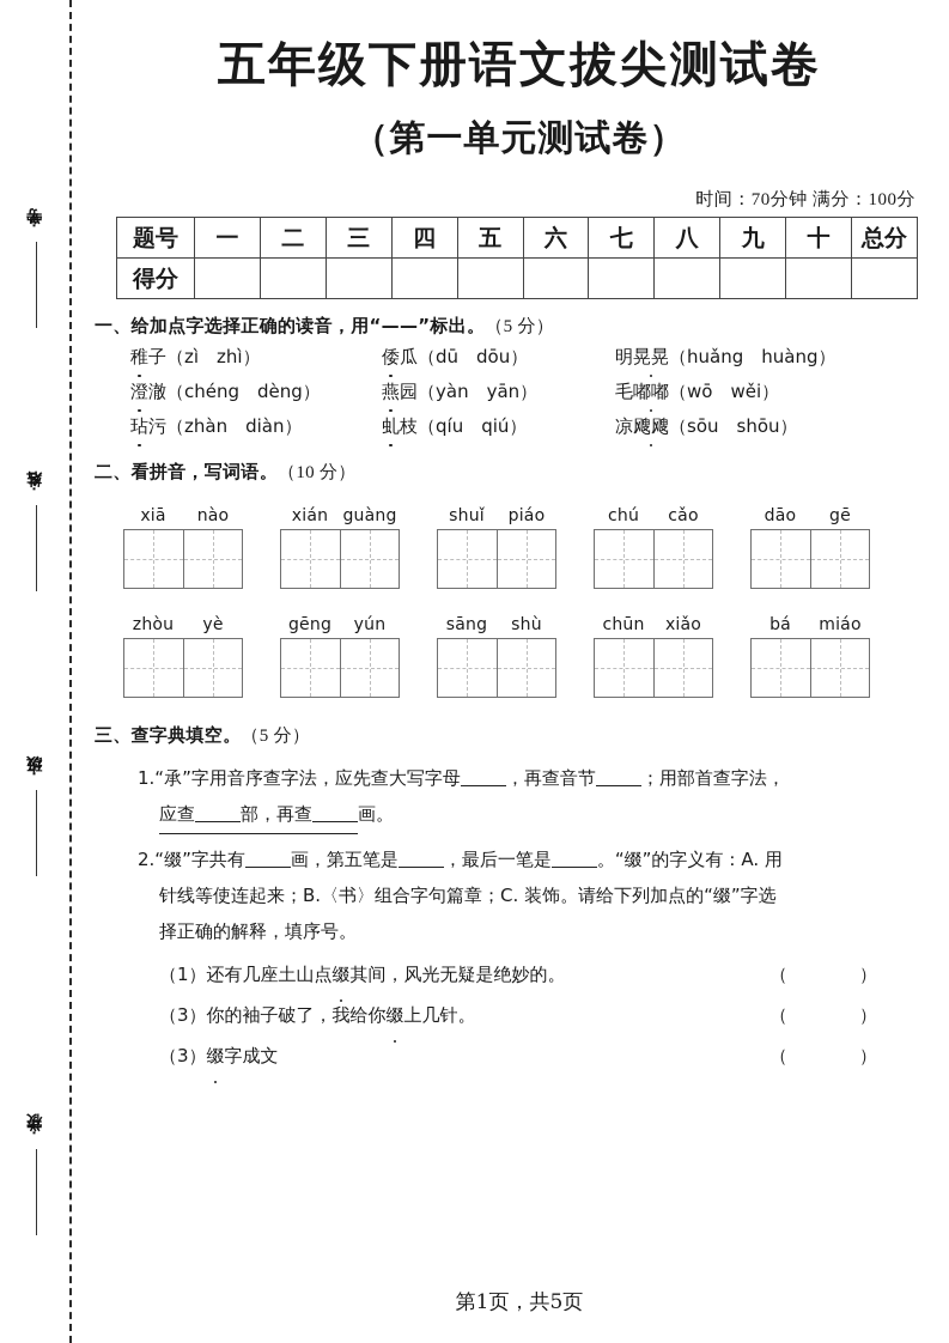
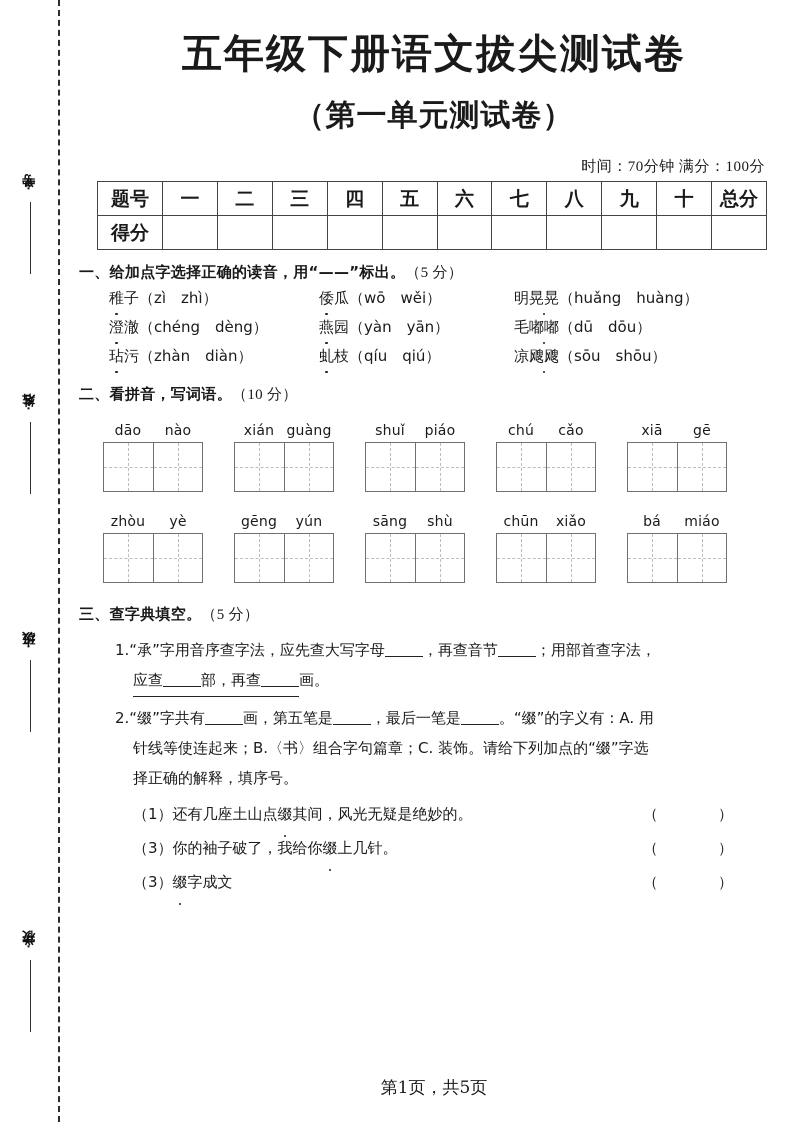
  五年级下册语文拔尖测试卷
  （第一单元测试卷）
  时间：70分钟 满分：100分
  题号	一	二	三	四	五	六	七	八	九	十	总分
  得分
  一、给加点字选择正确的读音，用“——”标出。（5 分）
  稚子（zì zhì）
- 倭瓜（dū dōu）
+ 倭瓜（wō wěi）
  明晃晃（huǎng huàng）
  澄澈（chéng dèng）
  燕园（yàn yān）
- 毛嘟嘟（wō wěi）
+ 毛嘟嘟（dū dōu）
  玷污（zhàn diàn）
  虬枝（qíu qiú）
  凉飕飕（sōu shōu）
  二、看拼音，写词语。（10 分）
- xiā
+ dāo
  nào
  xián
  guàng
  shuǐ
  piáo
  chú
  cǎo
- dāo
+ xiā
  gē
  zhòu
  yè
  gēng
  yún
  sāng
  shù
  chūn
  xiǎo
  bá
  miáo
  三、查字典填空。（5 分）
  1.“承”字用音序查字法，应先查大写字母 ，再查音节 ；用部首查字法，
  应查 部，再查 画。
  2.“缀”字共有 画，第五笔是 ，最后一笔是 。“缀”的字义有：A. 用
  针线等使连起来；B.〈书〉组合字句篇章；C. 装饰。请给下列加点的“缀”字选
  择正确的解释，填序号。
  （1）还有几座土山点缀其间，风光无疑是绝妙的。
  （ ）
  （3）你的袖子破了，我给你缀上几针。
  （ ）
  （3）缀字成文
  （ ）
  第1页，共5页
